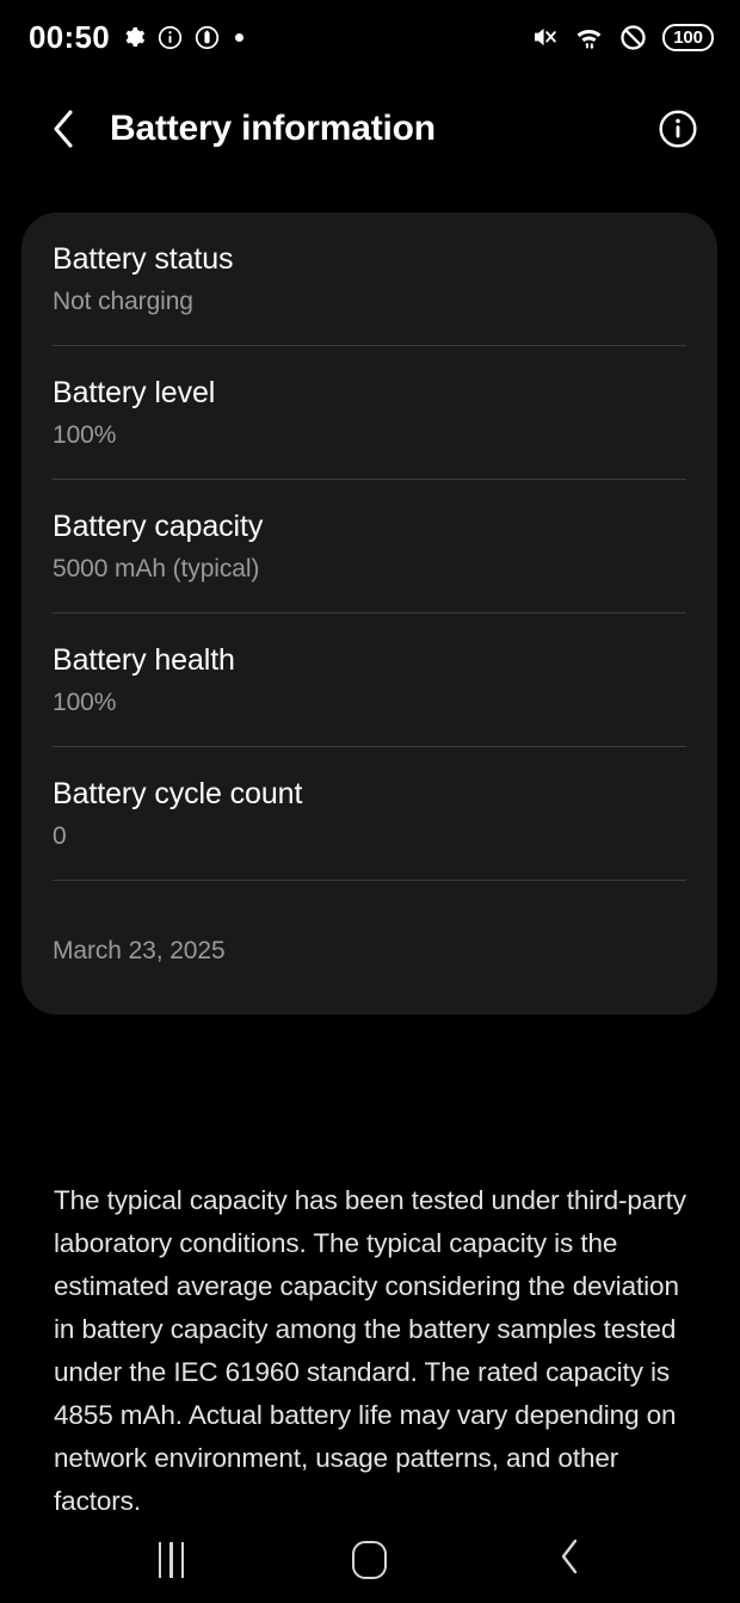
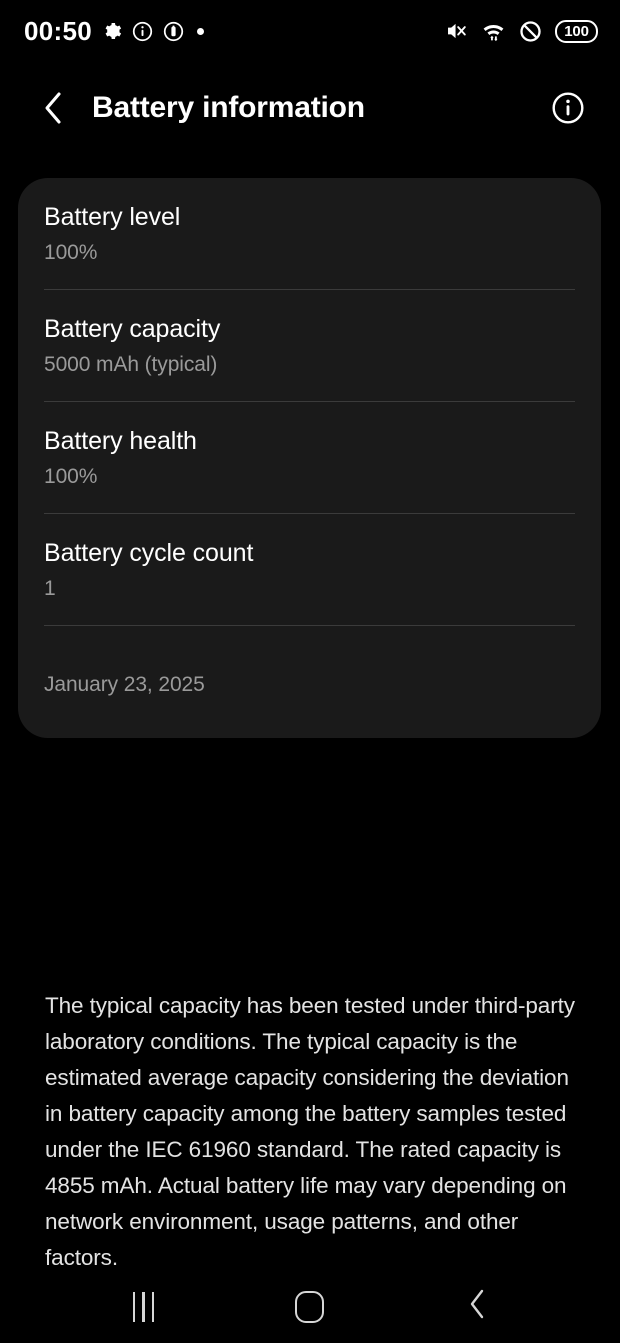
  00:50
  100
  Battery information
- Battery status
- Not charging
  Battery level
  100%
  Battery capacity
  5000 mAh (typical)
  Battery health
  100%
  Battery cycle count
- 0
+ 1
- March 23, 2025
+ January 23, 2025
  The typical capacity has been tested under third-party laboratory conditions. The typical capacity is the estimated average capacity considering the deviation in battery capacity among the battery samples tested under the IEC 61960 standard. The rated capacity is 4855 mAh. Actual battery life may vary depending on network environment, usage patterns, and other factors.
